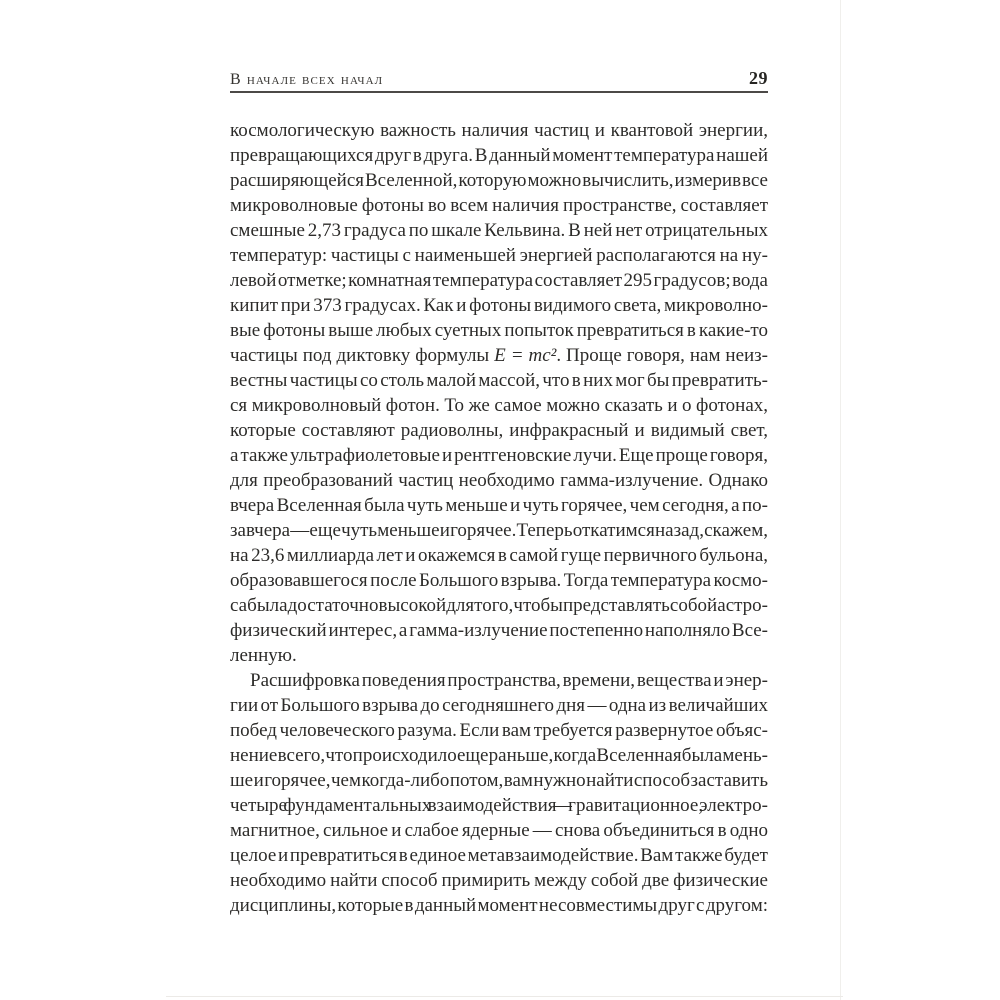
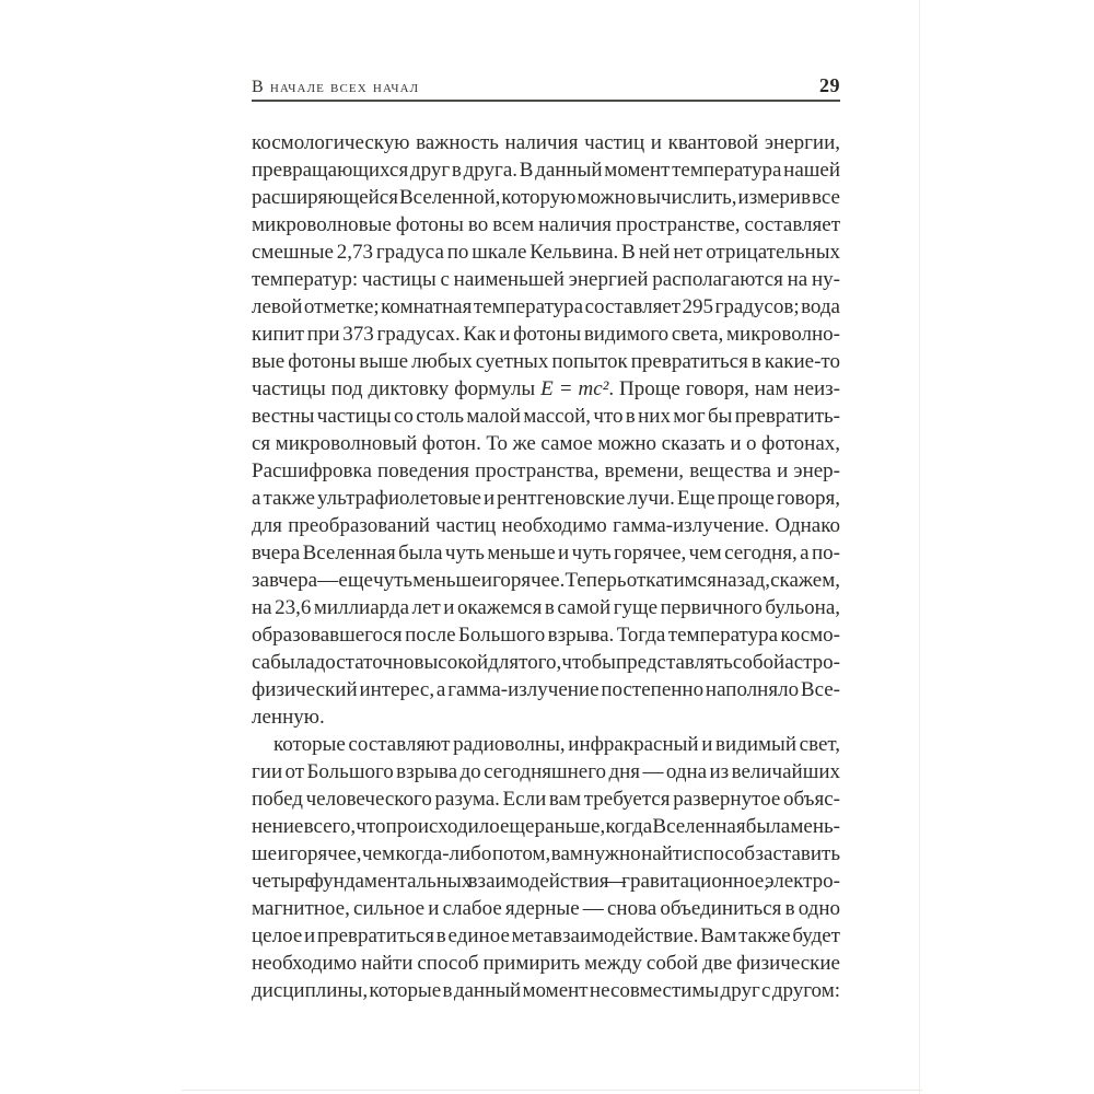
  В начале всех начал
  29
  космологическую важность наличия частиц и квантовой энергии,
  превращающихся друг в друга. В данный момент температура нашей
  расширяющейся Вселенной, которую можно вычислить, измерив все
  микроволновые фотоны во всем наличия пространстве, составляет
  смешные 2,73 градуса по шкале Кельвина. В ней нет отрицательных
  температур: частицы с наименьшей энергией располагаются на ну-
  левой отметке; комнатная температура составляет 295 градусов; вода
  кипит при 373 градусах. Как и фотоны видимого света, микроволно-
  вые фотоны выше любых суетных попыток превратиться в какие-то
  частицы под диктовку формулы E = mc². Проще говоря, нам неиз-
  вестны частицы со столь малой массой, что в них мог бы превратить-
  ся микроволновый фотон. То же самое можно сказать и о фотонах,
- которые составляют радиоволны, инфракрасный и видимый свет,
+ Расшифровка поведения пространства, времени, вещества и энер-
  а также ультрафиолетовые и рентгеновские лучи. Еще проще говоря,
  для преобразований частиц необходимо гамма-излучение. Однако
  вчера Вселенная была чуть меньше и чуть горячее, чем сегодня, а по-
  завчера — еще чуть меньше и горячее. Теперь откатимся назад, скажем,
  на 23,6 миллиарда лет и окажемся в самой гуще первичного бульона,
  образовавшегося после Большого взрыва. Тогда температура космо-
  са была достаточно высокой для того, чтобы представлять собой астро-
  физический интерес, а гамма-излучение постепенно наполняло Все-
  ленную.
- Расшифровка поведения пространства, времени, вещества и энер-
+ которые составляют радиоволны, инфракрасный и видимый свет,
  гии от Большого взрыва до сегодняшнего дня — одна из величайших
  побед человеческого разума. Если вам требуется развернутое объяс-
  нение всего, что происходило еще раньше, когда Вселенная была мень-
  ше и горячее, чем когда-либо потом, вам нужно найти способ заставить
  четыре фундаментальных взаимодействия — гравитационное, электро-
  магнитное, сильное и слабое ядерные — снова объединиться в одно
  целое и превратиться в единое метавзаимодействие. Вам также будет
  необходимо найти способ примирить между собой две физические
  дисциплины, которые в данный момент несовместимы друг с другом:
